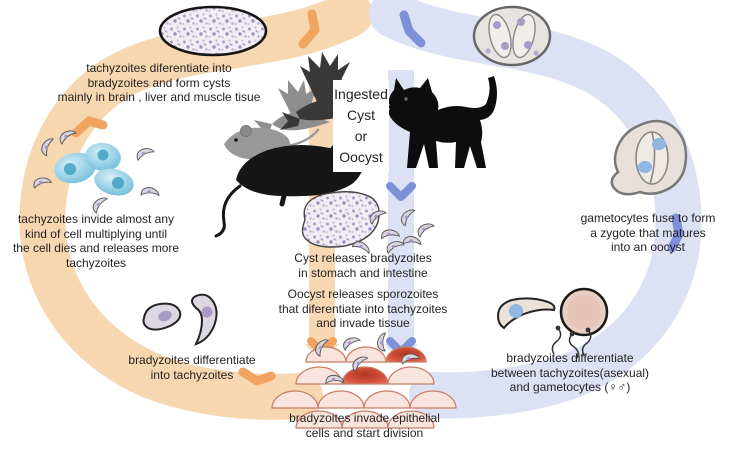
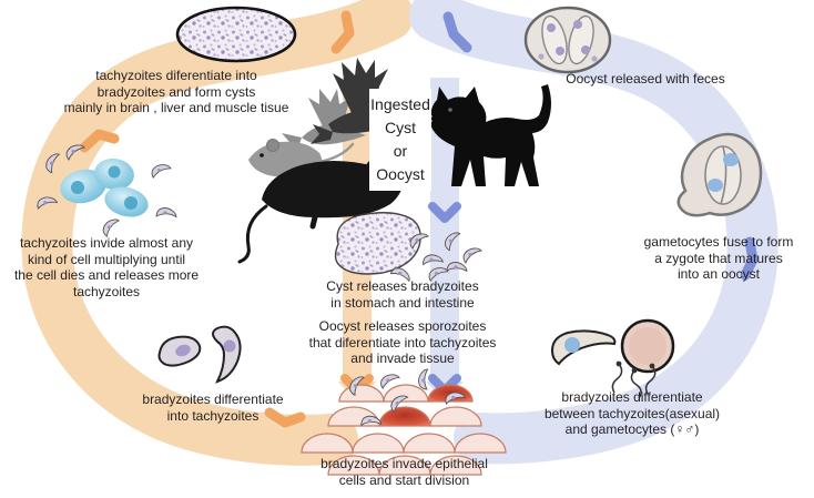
  tachyzoites diferentiate into
  bradyzoites and form cysts
  mainly in brain , liver and muscle tisue
+ Oocyst released with feces
  Ingested
  Cyst
  or
  Oocyst
  tachyzoites invide almost any
  kind of cell multiplying until
  the cell dies and releases more
  tachyzoites
  gametocytes fuse to form
  a zygote that matures
  into an oocyst
  Cyst releases bradyzoites
  in stomach and intestine
  Oocyst releases sporozoites
  that diferentiate into tachyzoites
  and invade tissue
  bradyzoites differentiate
  into tachyzoites
  bradyzoites differentiate
  between tachyzoites(asexual)
  and gametocytes (♀♂)
  bradyzoites invade epithelial
  cells and start division
